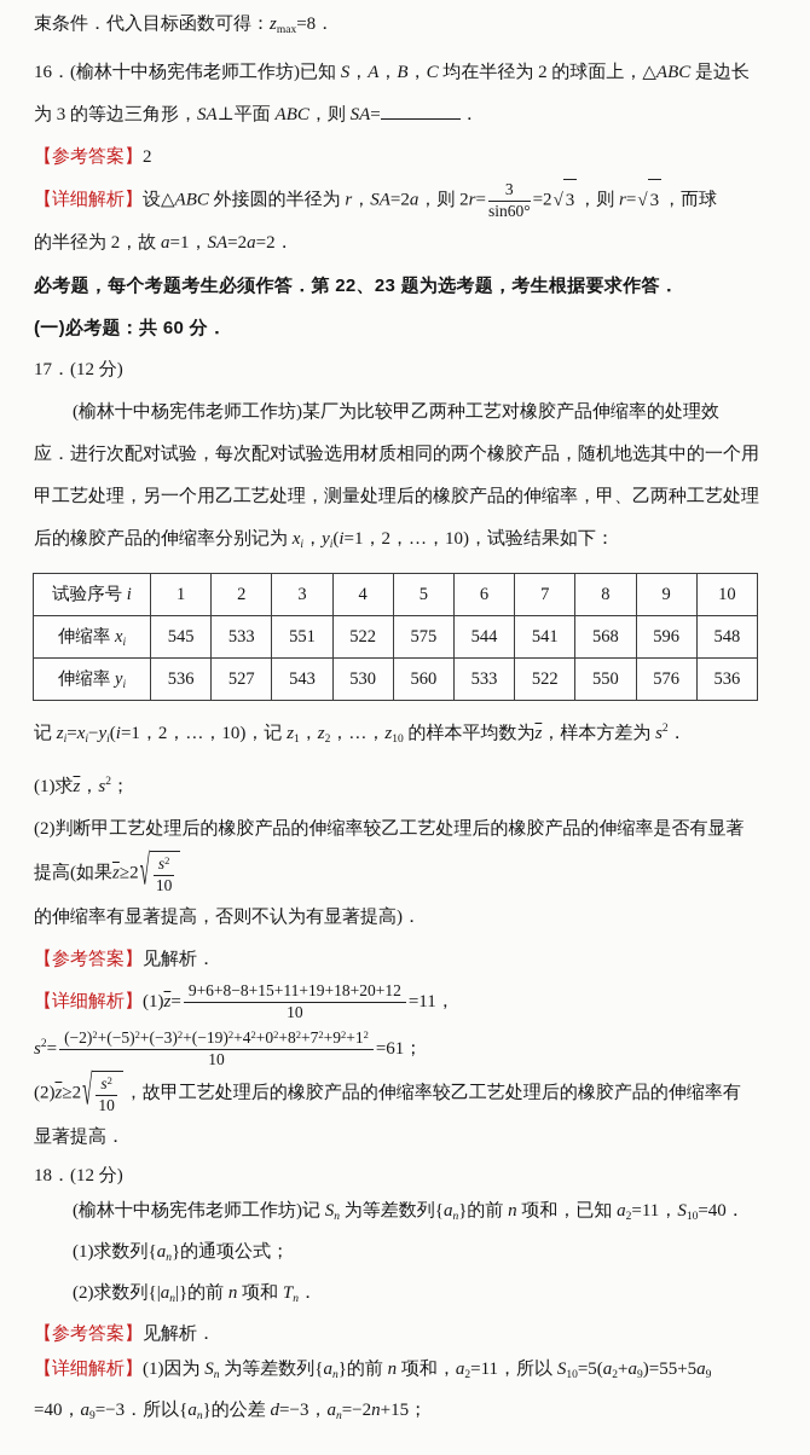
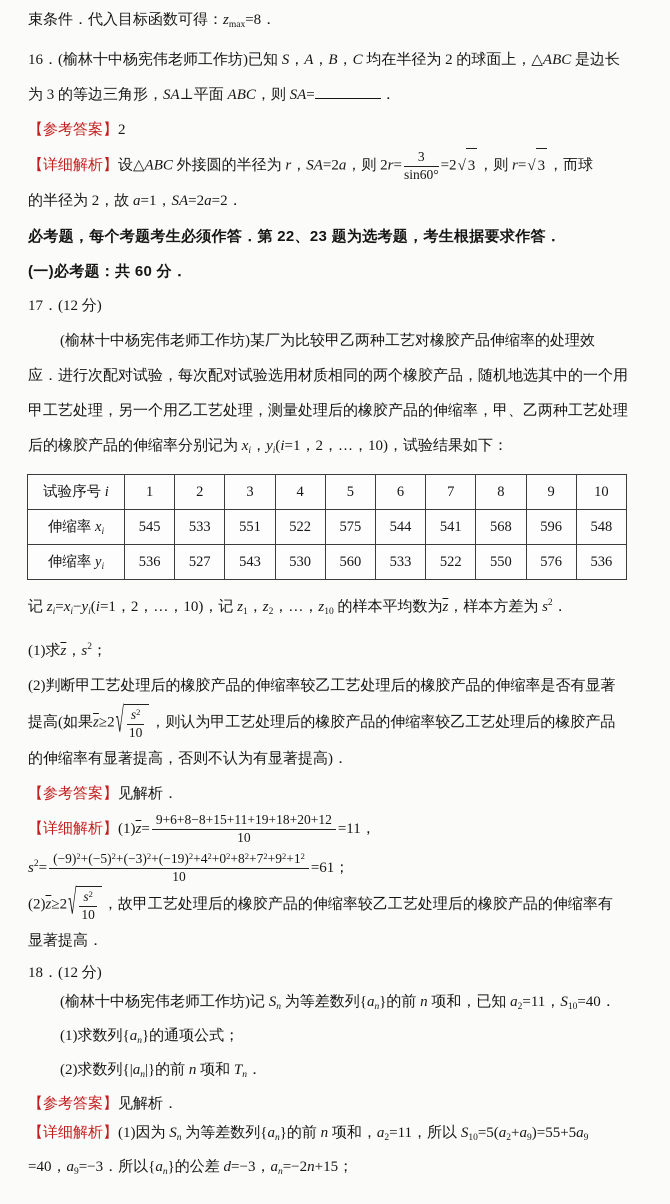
  束条件．代入目标函数可得：zmax=8．
  16．(榆林十中杨宪伟老师工作坊)已知 S，A，B，C 均在半径为 2 的球面上，△ABC 是边长
  为 3 的等边三角形，SA⊥平面 ABC，则 SA= ．
  【参考答案】2
  【详细解析】设△ABC 外接圆的半径为 r，SA=2a，则 2r=
  3
  sin60°
  =2
  √
  3
  ，则 r=
  √
  3
  ，而球
  的半径为 2，故 a=1，SA=2a=2．
  必考题，每个考题考生必须作答．第 22、23 题为选考题，考生根据要求作答．
  (一)必考题：共 60 分．
  17．(12 分)
  (榆林十中杨宪伟老师工作坊)某厂为比较甲乙两种工艺对橡胶产品伸缩率的处理效
  应．进行次配对试验，每次配对试验选用材质相同的两个橡胶产品，随机地选其中的一个用
  甲工艺处理，另一个用乙工艺处理，测量处理后的橡胶产品的伸缩率，甲、乙两种工艺处理
  后的橡胶产品的伸缩率分别记为 xi，yi(i=1，2，…，10)，试验结果如下：
  试验序号 i	1	2	3	4	5	6	7	8	9	10
  伸缩率 xi	545	533	551	522	575	544	541	568	596	548
  伸缩率 yi	536	527	543	530	560	533	522	550	576	536
  记 zi=xi−yi(i=1，2，…，10)，记 z1，z2，…，z10 的样本平均数为z，样本方差为 s2．
  (1)求z，s2；
  (2)判断甲工艺处理后的橡胶产品的伸缩率较乙工艺处理后的橡胶产品的伸缩率是否有显著
  提高(如果z≥2
  √
  s2
  10
+ ，则认为甲工艺处理后的橡胶产品的伸缩率较乙工艺处理后的橡胶产品
  的伸缩率有显著提高，否则不认为有显著提高)．
  【参考答案】见解析．
  【详细解析】(1)z=
  9+6+8−8+15+11+19+18+20+12
  10
  =11，
  s2=
- (−2)2+(−5)2+(−3)2+(−19)2+42+02+82+72+92+12
+ (−9)2+(−5)2+(−3)2+(−19)2+42+02+82+72+92+12
  10
  =61；
  (2)z≥2
  √
  s2
  10
  ，故甲工艺处理后的橡胶产品的伸缩率较乙工艺处理后的橡胶产品的伸缩率有
  显著提高．
  18．(12 分)
  (榆林十中杨宪伟老师工作坊)记 Sn 为等差数列{an}的前 n 项和，已知 a2=11，S10=40．
  (1)求数列{an}的通项公式；
  (2)求数列{|an|}的前 n 项和 Tn．
  【参考答案】见解析．
  【详细解析】(1)因为 Sn 为等差数列{an}的前 n 项和，a2=11，所以 S10=5(a2+a9)=55+5a9
  =40，a9=−3．所以{an}的公差 d=−3，an=−2n+15；
